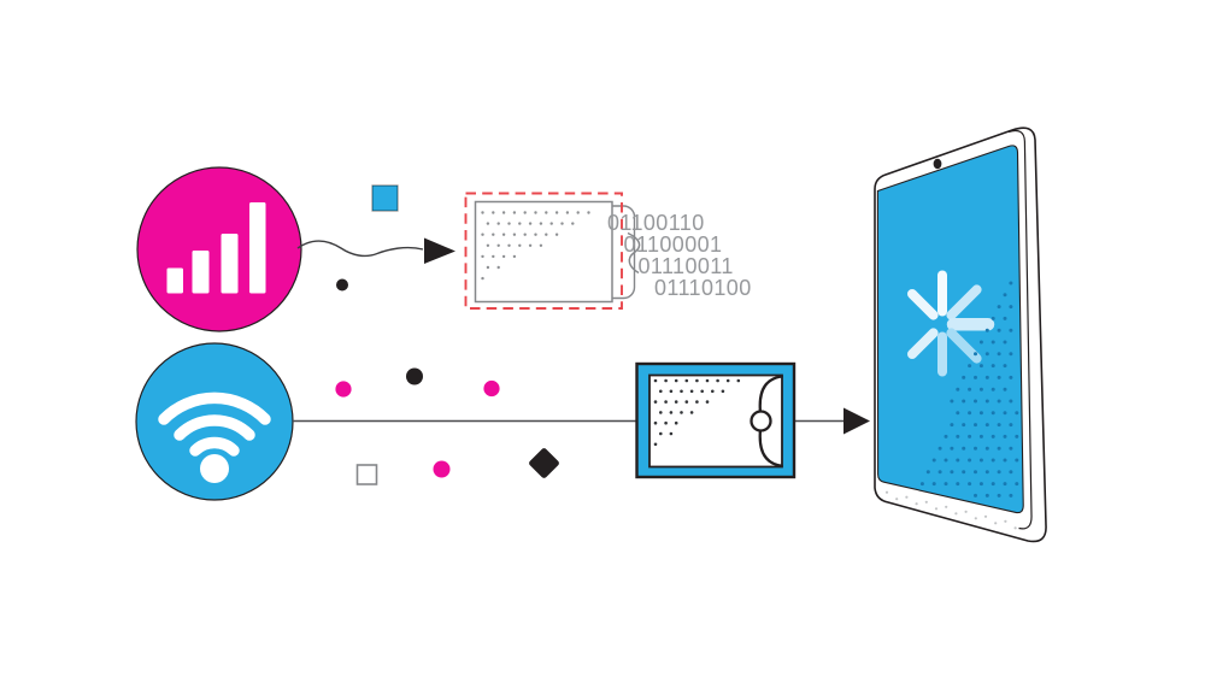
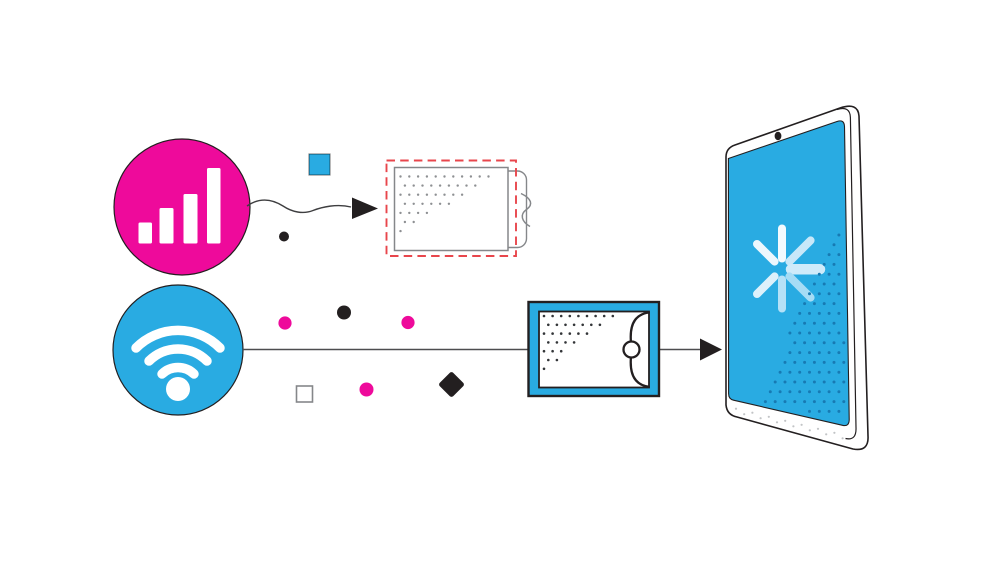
- 01100110
- 01100001
- 01110011
- 01110100
